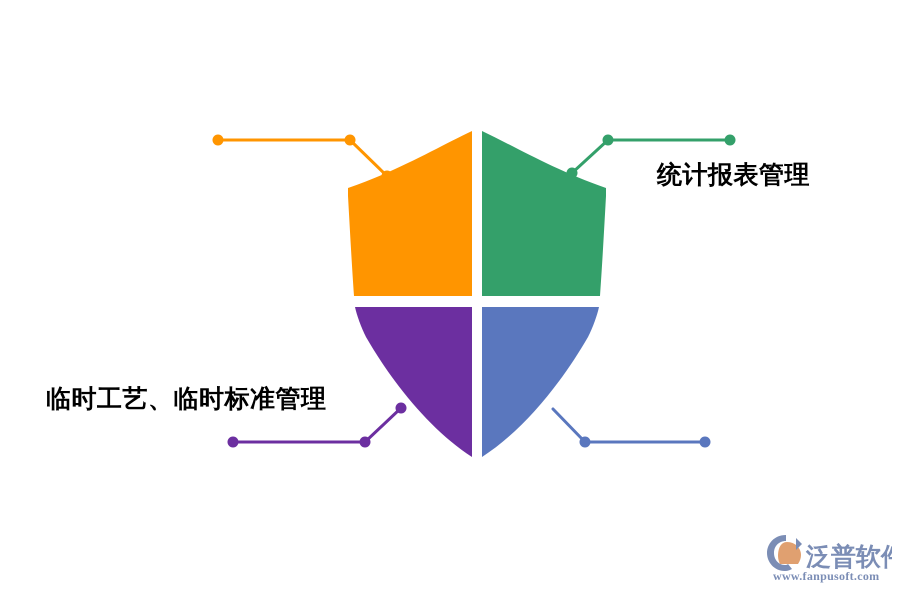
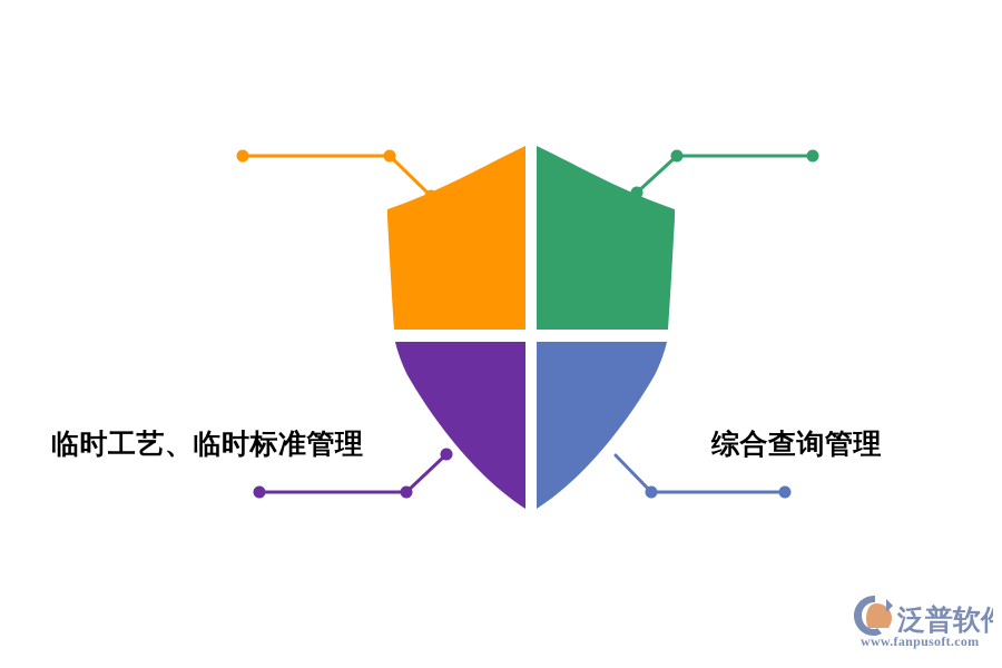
- 统计报表管理
  临时工艺、临时标准管理
+ 综合查询管理
  泛普软
  www.fanpusoft.com
